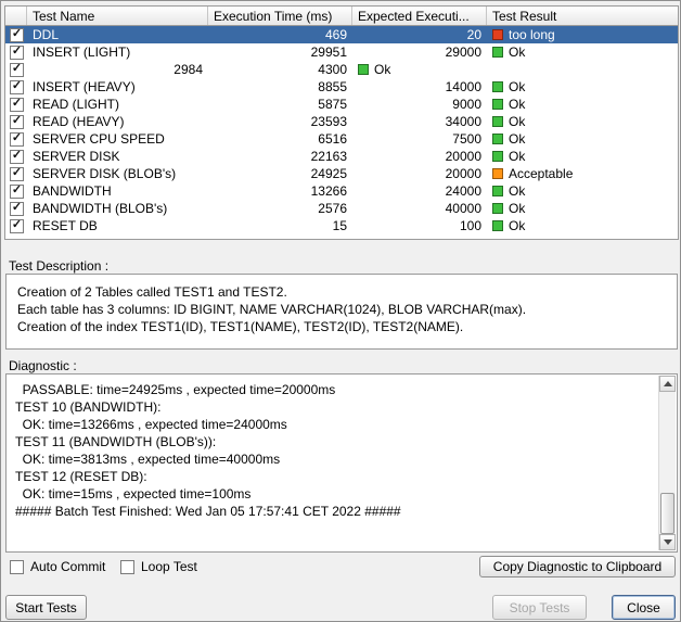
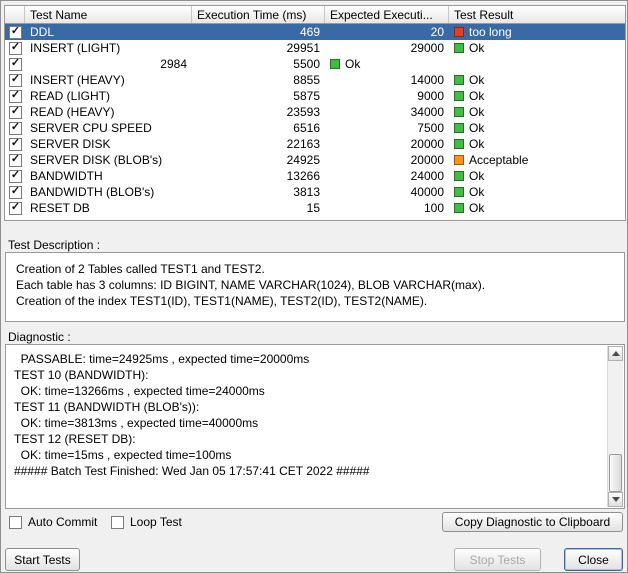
  Test Name
  Execution Time (ms)
  Expected Executi...
  Test Result
  DDL
  469
  20
  too long
  INSERT (LIGHT)
  29951
  29000
  Ok
  2984
- 4300
+ 5500
  Ok
  INSERT (HEAVY)
  8855
  14000
  Ok
  READ (LIGHT)
  5875
  9000
  Ok
  READ (HEAVY)
  23593
  34000
  Ok
  SERVER CPU SPEED
  6516
  7500
  Ok
  SERVER DISK
  22163
  20000
  Ok
  SERVER DISK (BLOB's)
  24925
  20000
  Acceptable
  BANDWIDTH
  13266
  24000
  Ok
  BANDWIDTH (BLOB's)
- 2576
+ 3813
  40000
  Ok
  RESET DB
  15
  100
  Ok
  Test Description :
  Creation of 2 Tables called TEST1 and TEST2.
  Each table has 3 columns: ID BIGINT, NAME VARCHAR(1024), BLOB VARCHAR(max).
  Creation of the index TEST1(ID), TEST1(NAME), TEST2(ID), TEST2(NAME).
  Diagnostic :
  PASSABLE: time=24925ms , expected time=20000ms
  TEST 10 (BANDWIDTH):
  OK: time=13266ms , expected time=24000ms
  TEST 11 (BANDWIDTH (BLOB's)):
  OK: time=3813ms , expected time=40000ms
  TEST 12 (RESET DB):
  OK: time=15ms , expected time=100ms
  ##### Batch Test Finished: Wed Jan 05 17:57:41 CET 2022 #####
  Auto Commit
  Loop Test
  Copy Diagnostic to Clipboard
  Start Tests
  Stop Tests
  Close
